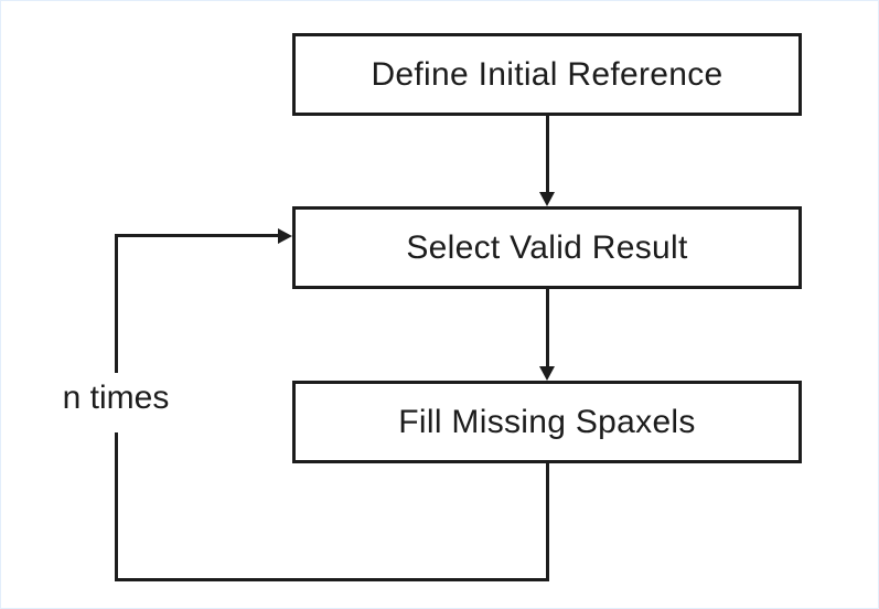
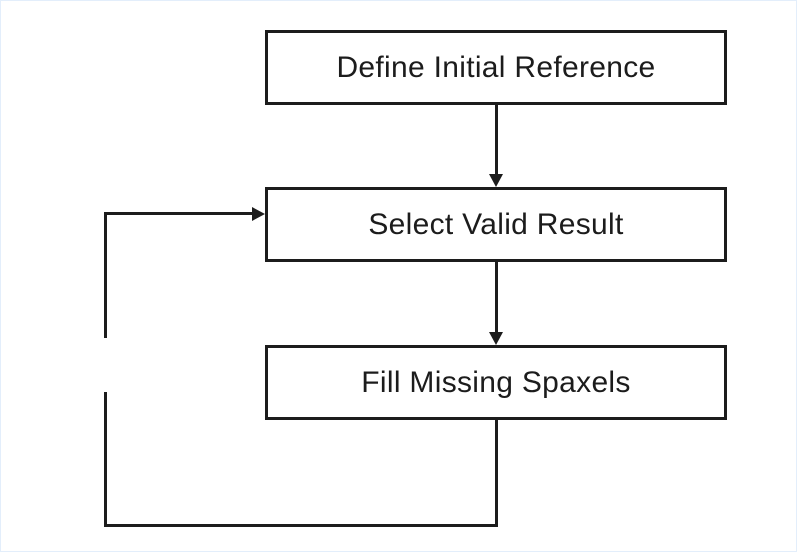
  Define Initial Reference
  Select Valid Result
  Fill Missing Spaxels
- n times
